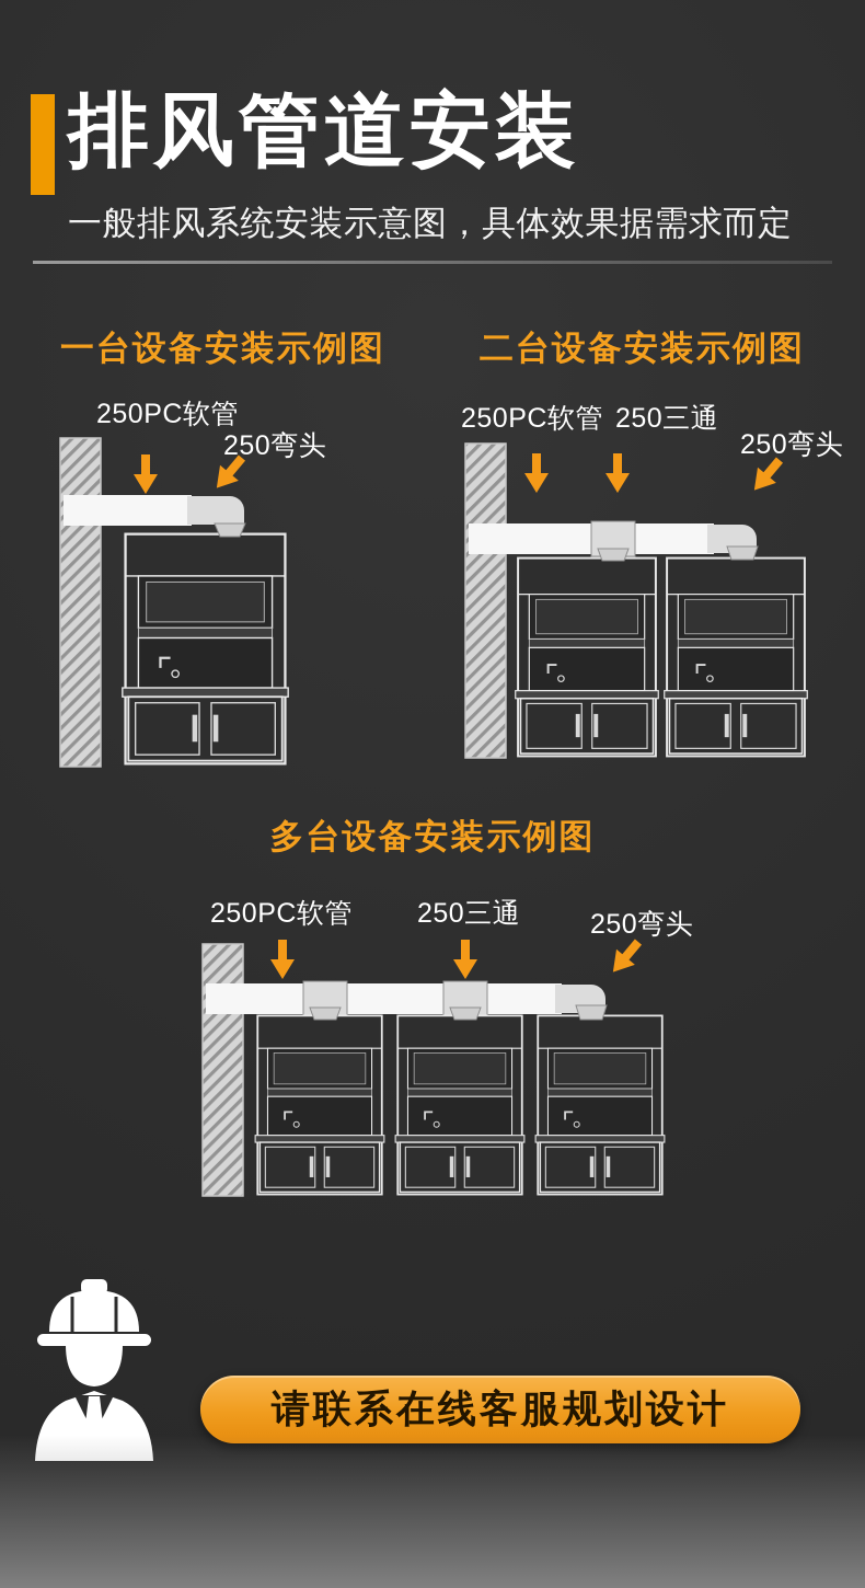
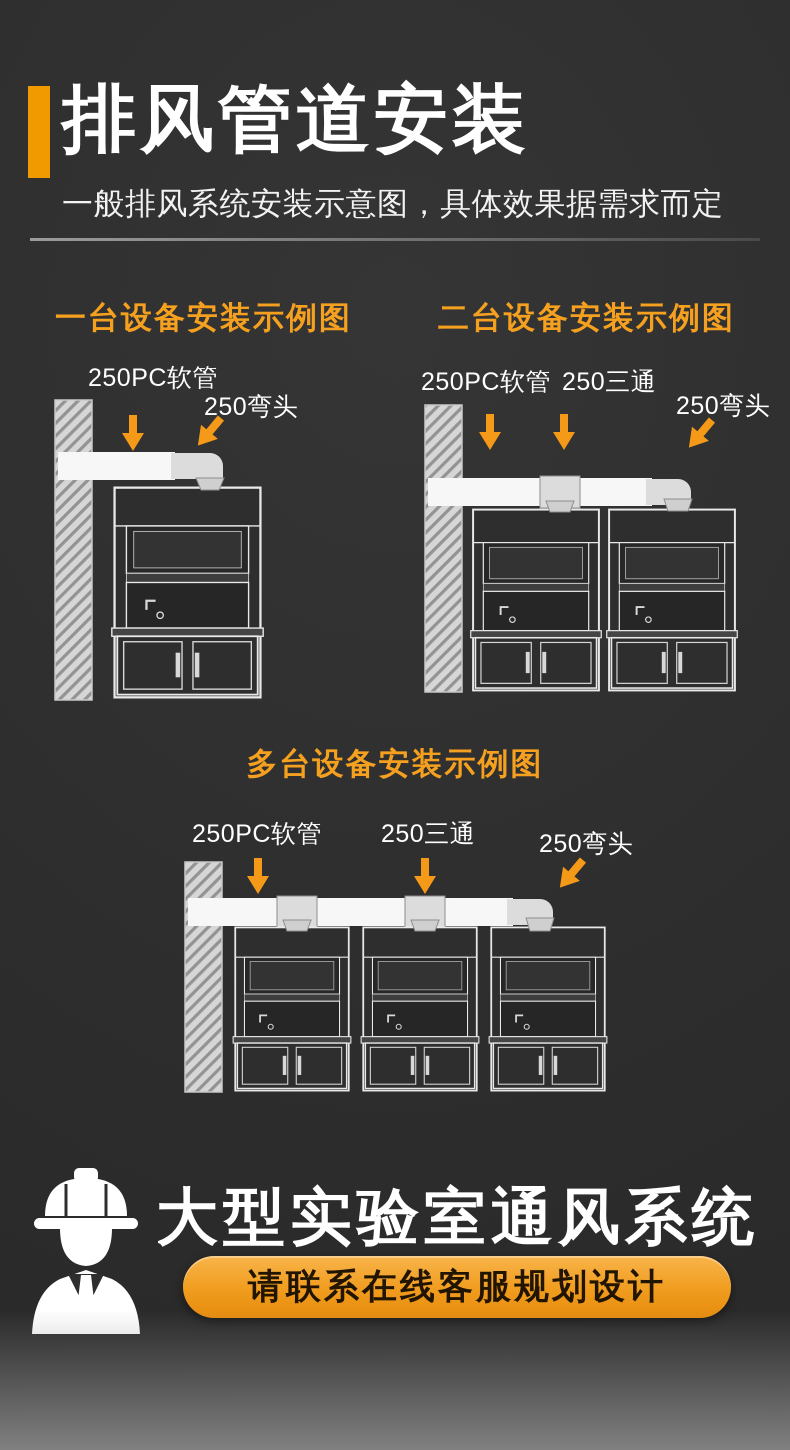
  排风管道安装
  一般排风系统安装示意图，具体效果据需求而定
  一台设备安装示例图
  二台设备安装示例图
  250PC软管
  250弯头
  250PC软管
  250三通
  250弯头
  多台设备安装示例图
  250PC软管
  250三通
  250弯头
+ 大型实验室通风系统
  请联系在线客服规划设计
